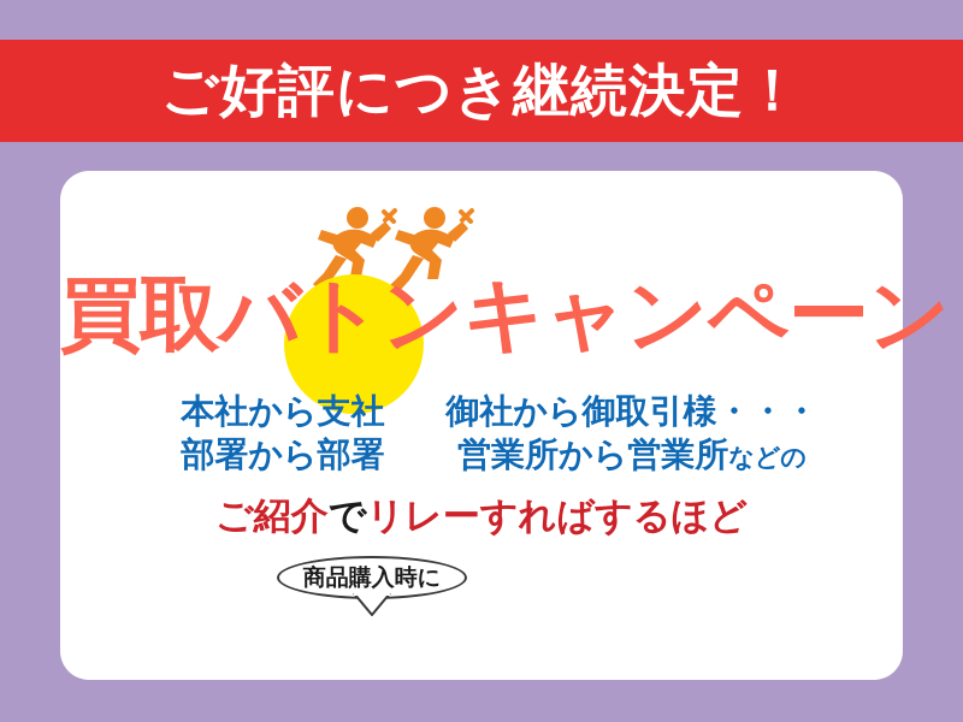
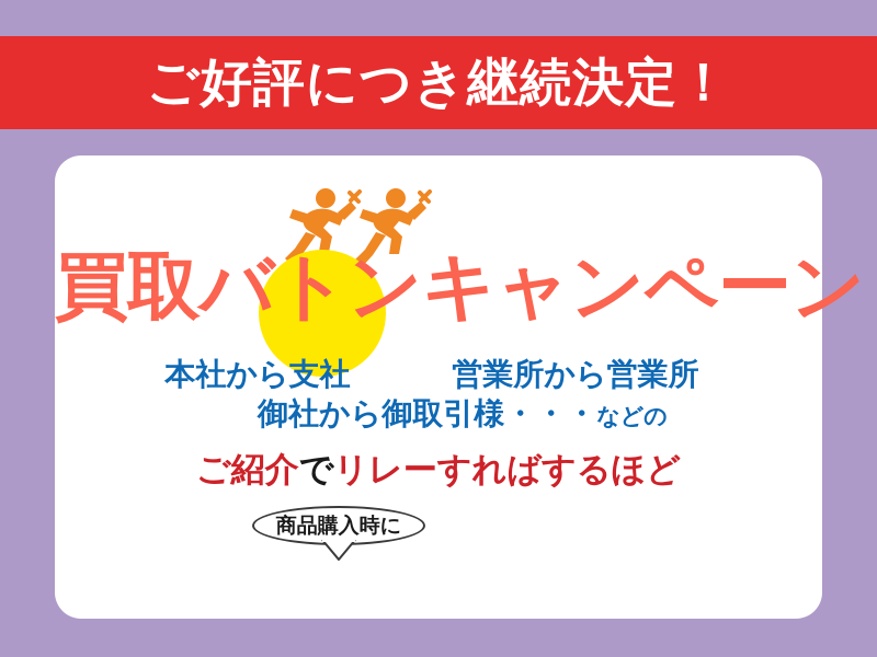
  ご好評につき継続決定！
  買取バトンキャンペーン
  本社から支社
- 御社から御取引様・・・
+ 営業所から営業所
- 部署から部署
- 営業所から営業所などの
+ 御社から御取引様・・・などの
  ご紹介でリレーすればするほど
  商品購入時に
